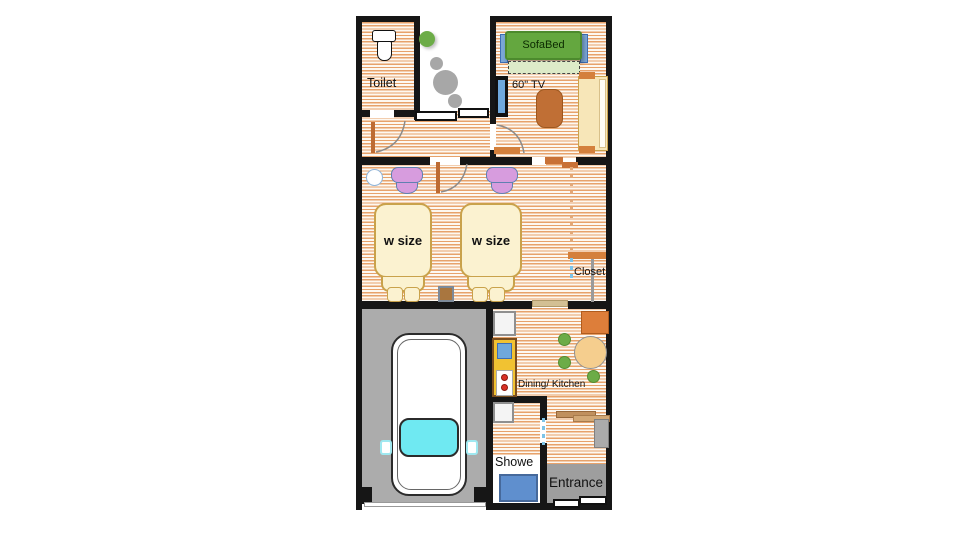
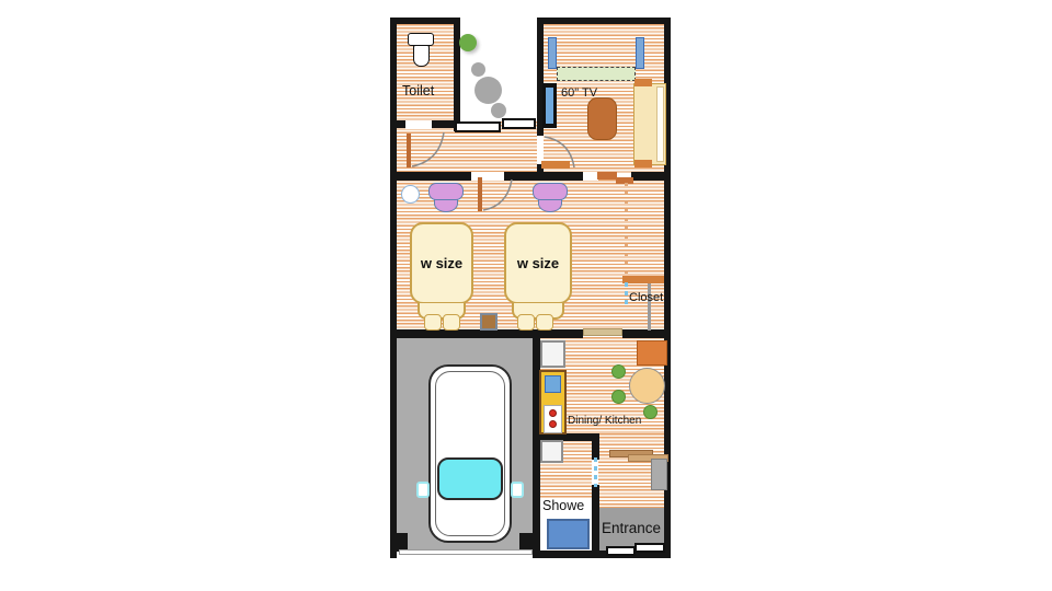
  Toilet
- SofaBed
  60" TV
  w size
  w size
  Closet
  Dining/ Kitchen
  Showe
  Entrance
